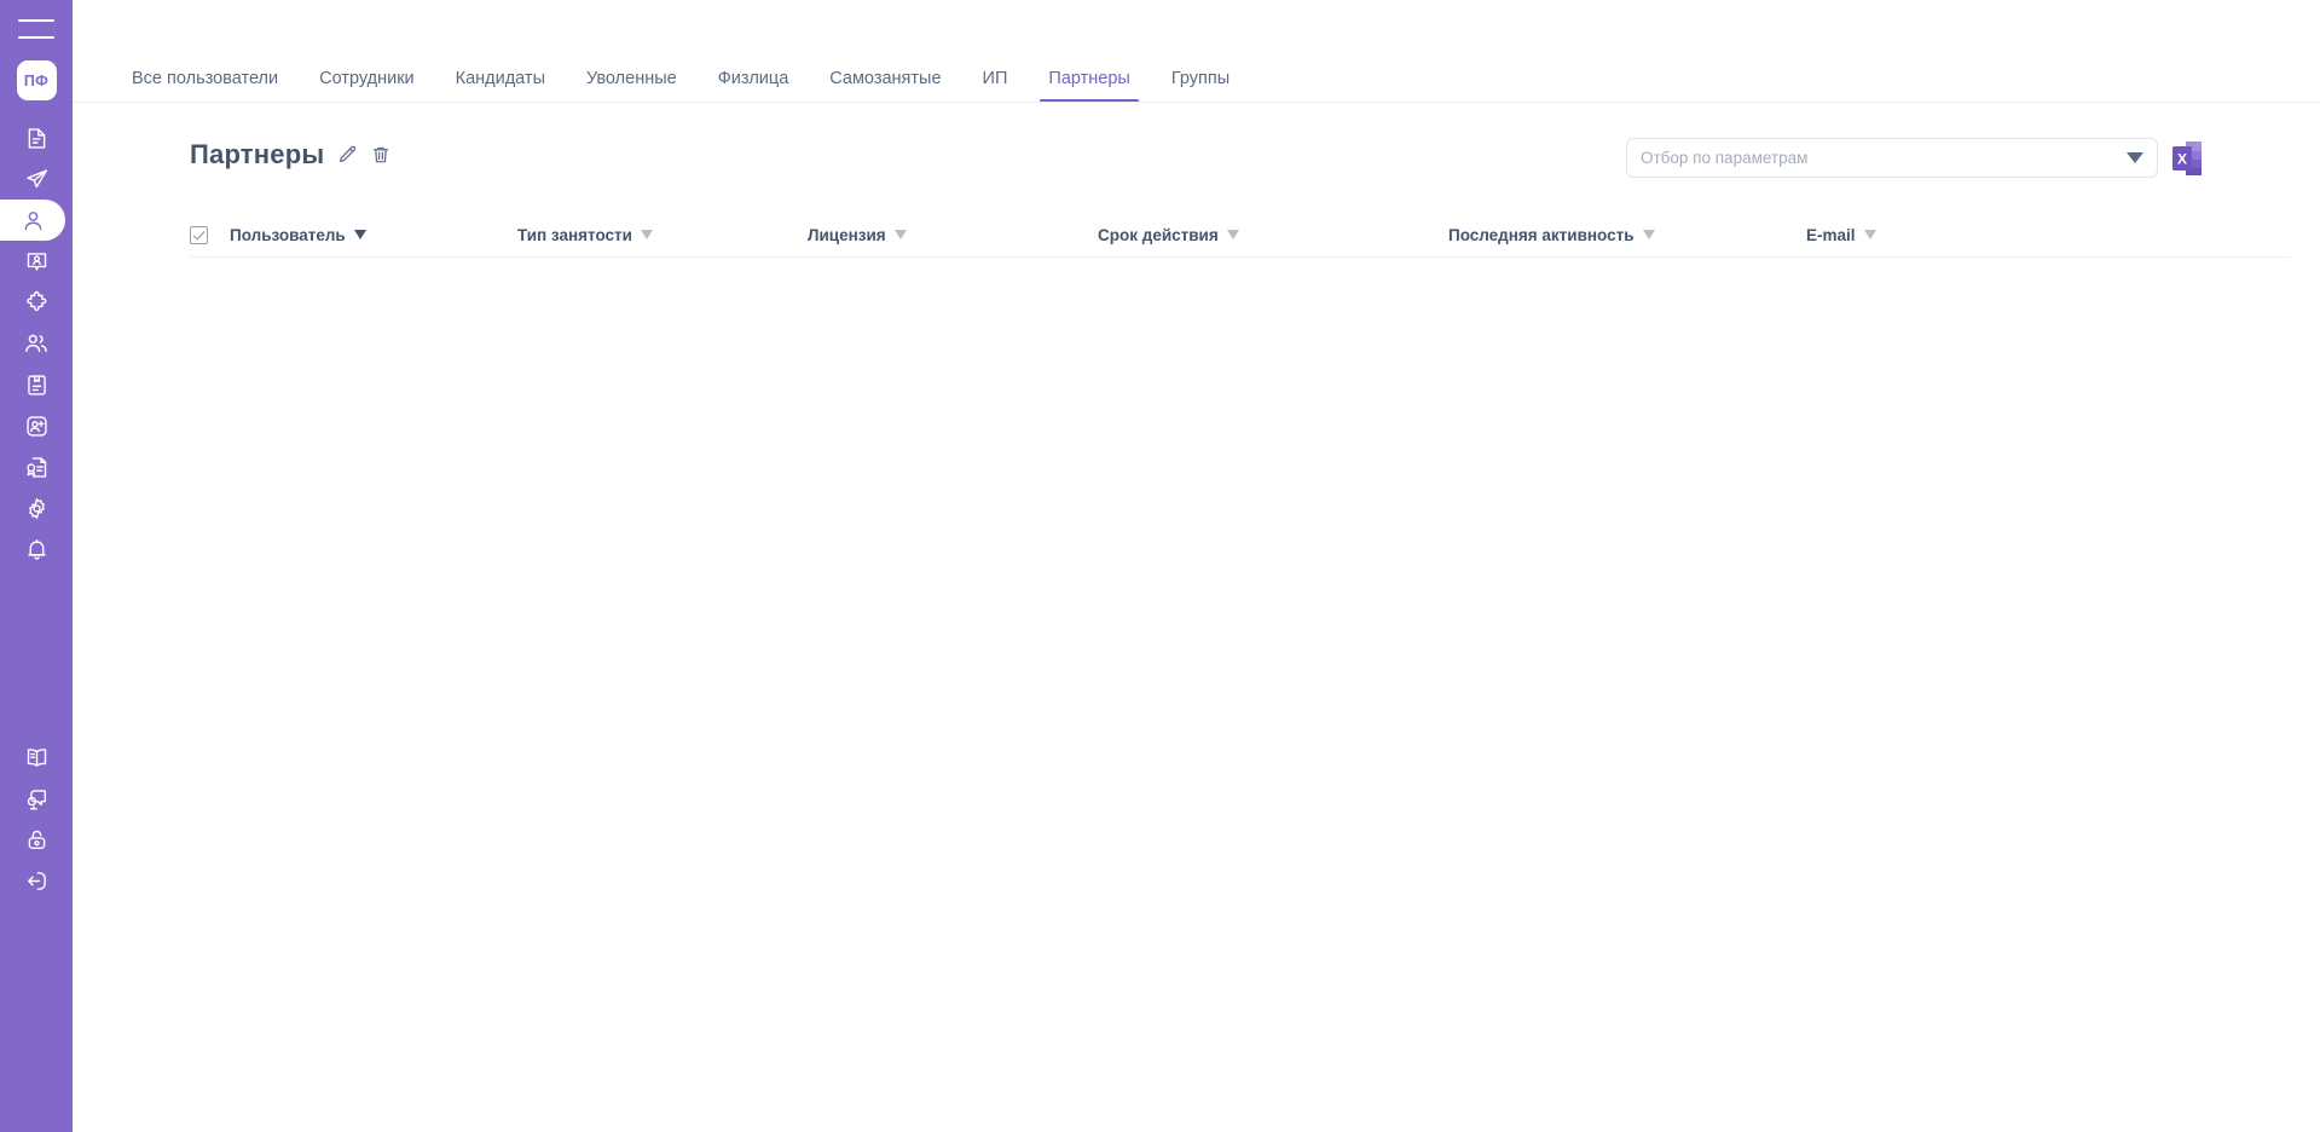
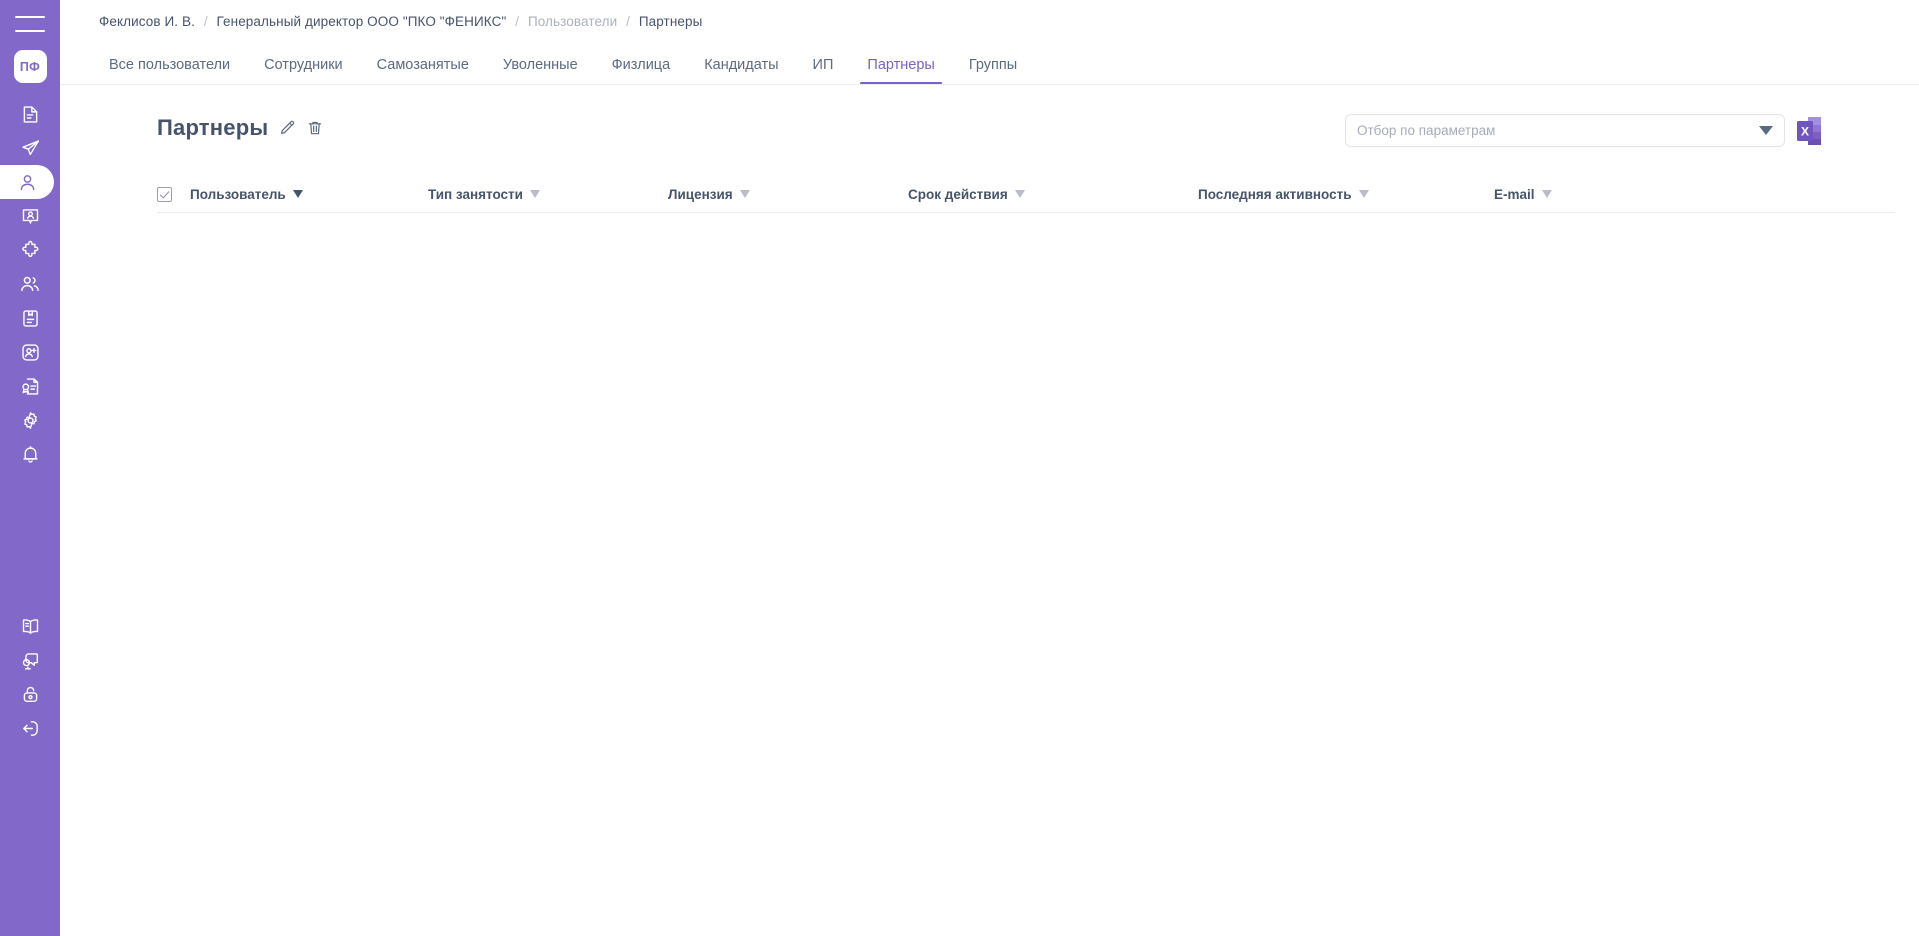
  ПФ
+ Феклисов И. В. / Генеральный директор ООО "ПКО "ФЕНИКС" / Пользователи / Партнеры
  Все пользователи
  Сотрудники
- Кандидаты
+ Самозанятые
  Уволенные
  Физлица
- Самозанятые
+ Кандидаты
  ИП
  Партнеры
  Группы
  Партнеры
  Отбор по параметрам
  X
  Пользователь
  Тип занятости
  Лицензия
  Срок действия
  Последняя активность
  E-mail
